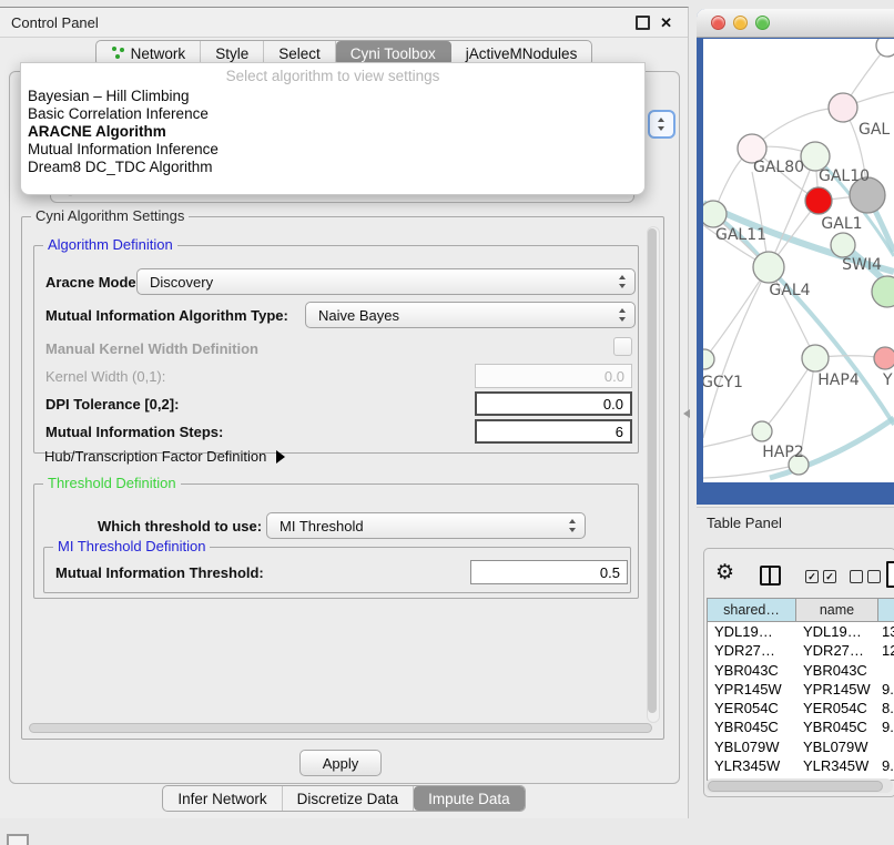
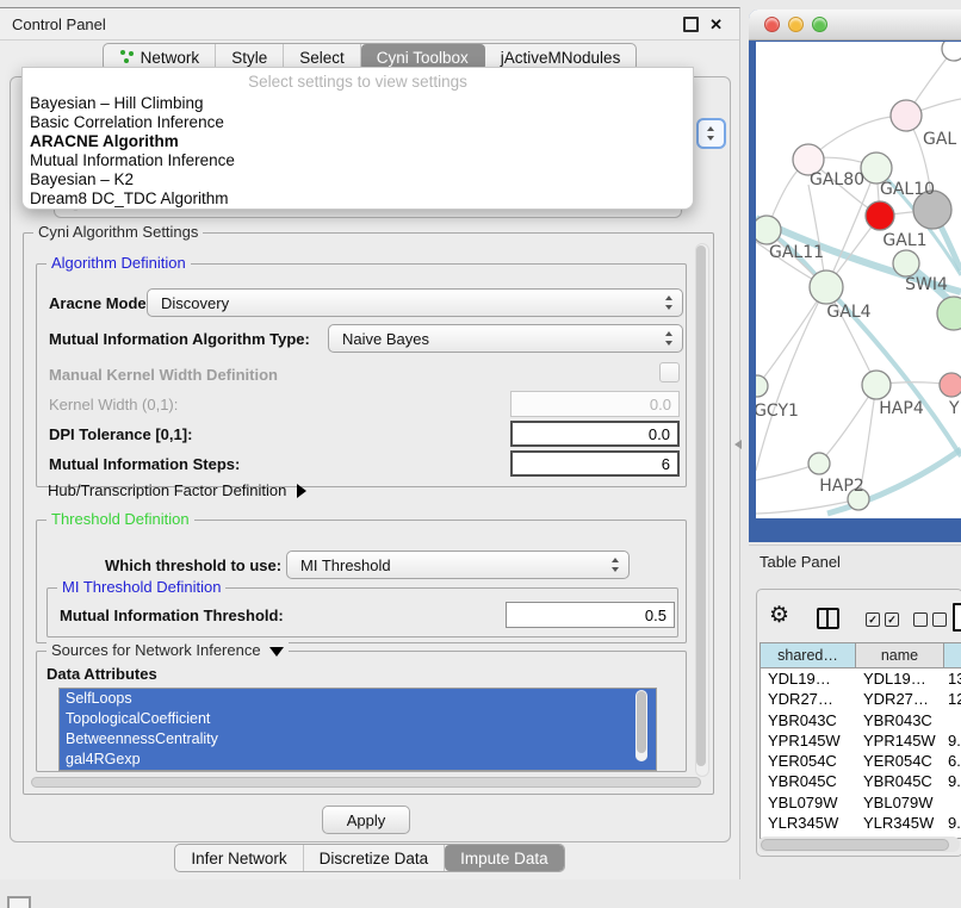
  Control Panel
  ✕
  Network
  Style
  Select
  Cyni Toolbox
  jActiveMNodules
  Cyni Algorithm Settings
  Algorithm Definition
  Aracne Mode
  Discovery
  Mutual Information Algorithm Type:
  Naive Bayes
  Manual Kernel Width Definition
  Kernel Width (0,1):
  0.0
- DPI Tolerance [0,2]:
+ DPI Tolerance [0,1]:
  0.0
  Mutual Information Steps:
  6
  Hub/Transcription Factor Definition
  Threshold Definition
  Which threshold to use:
  MI Threshold
  MI Threshold Definition
  Mutual Information Threshold:
  0.5
+ Sources for Network Inference
+ Data Attributes
+ SelfLoops
+ TopologicalCoefficient
+ BetweennessCentrality
+ gal4RGexp
  Apply
- Select algorithm to view settings
+ Select settings to view settings
  Bayesian – Hill Climbing
  Basic Correlation Inference
  ARACNE Algorithm
  Mutual Information Inference
+ Bayesian – K2
  Dream8 DC_TDC Algorithm
  Infer Network
  Discretize Data
  Impute Data
  GAL
  GAL80
  GAL10
  GAL1
  GAL11
  SWI4
  GAL4
  GCY1
  HAP4
  Y
  HAP2
  Table Panel
  ⚙
  ✓
  ✓
  shared…
  name
  YDL19…
  YDL19…
  YDR27…
  YDR27…
  YBR043C
  YBR043C
  YPR145W
  YPR145W
  9.
  YER054C
  YER054C
- 8.
+ 6.
  YBR045C
  YBR045C
  9.
  YBL079W
  YBL079W
  YLR345W
  YLR345W
  9.
